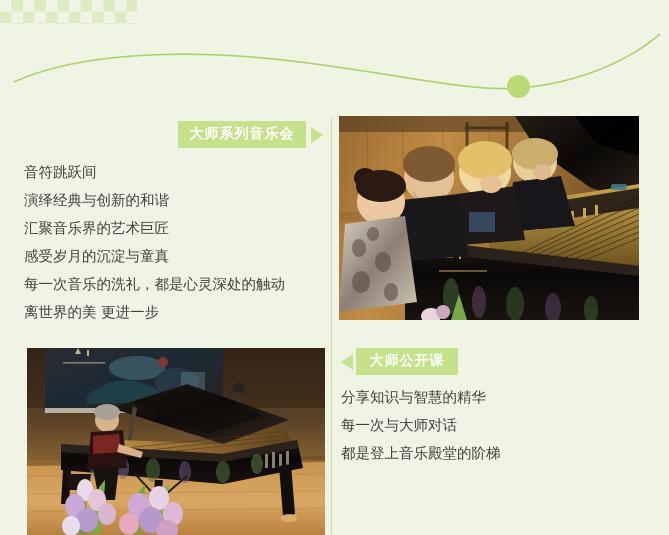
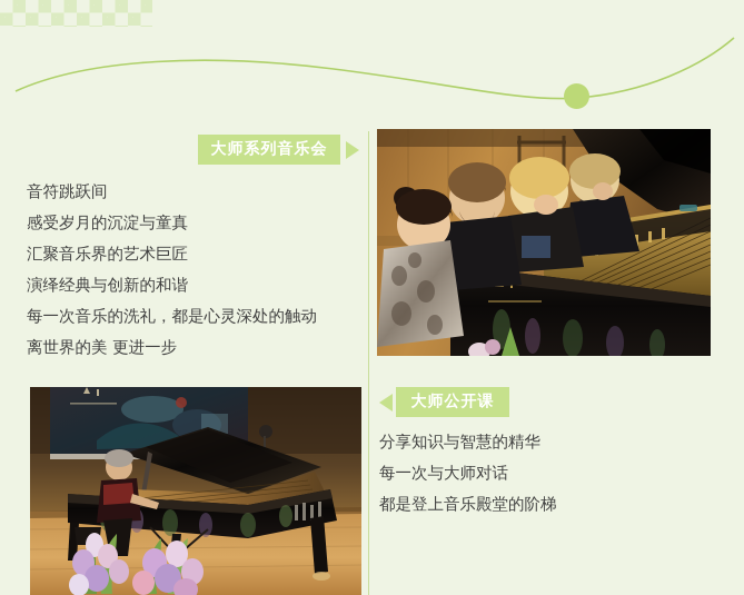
  大师系列音乐会
  音符跳跃间
- 演绎经典与创新的和谐
+ 感受岁月的沉淀与童真
  汇聚音乐界的艺术巨匠
- 感受岁月的沉淀与童真
+ 演绎经典与创新的和谐
  每一次音乐的洗礼，都是心灵深处的触动
  离世界的美 更进一步
  大师公开课
  分享知识与智慧的精华
  每一次与大师对话
  都是登上音乐殿堂的阶梯
